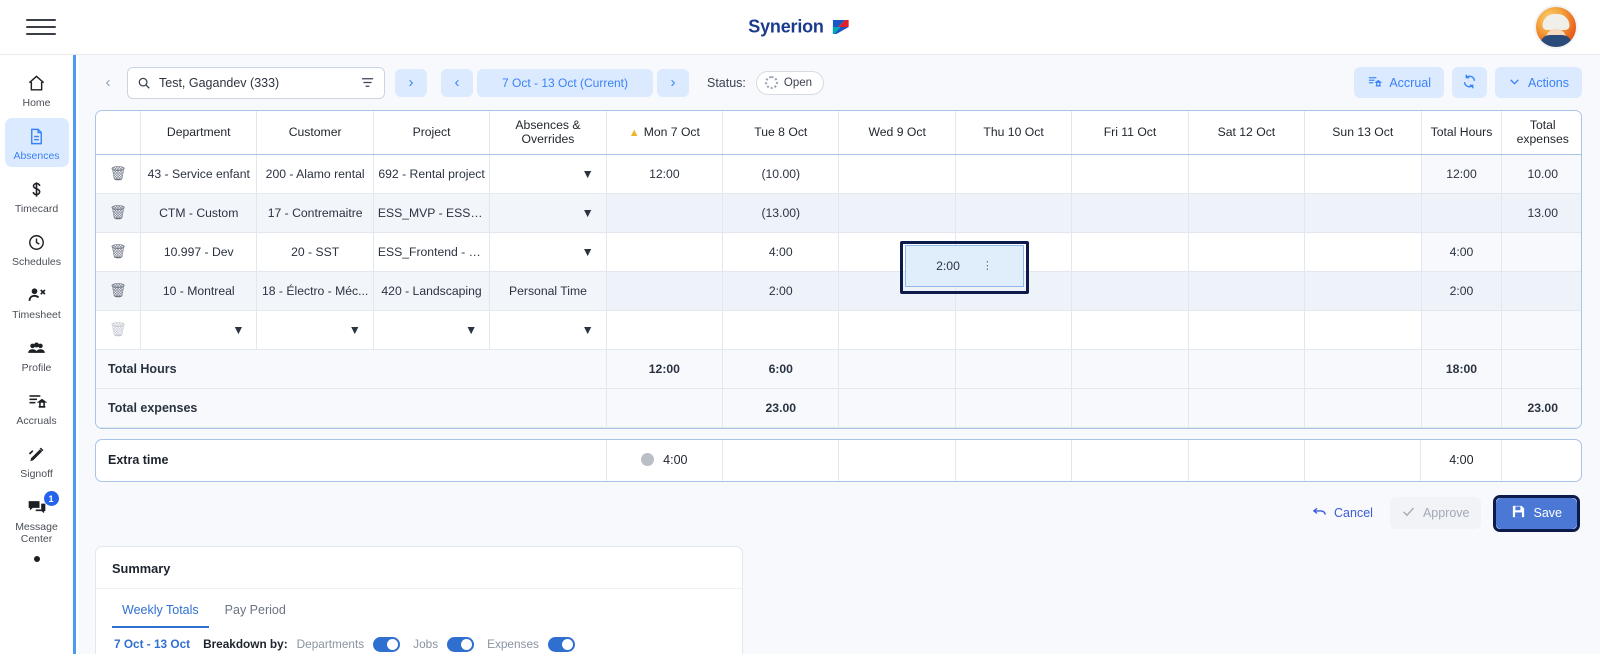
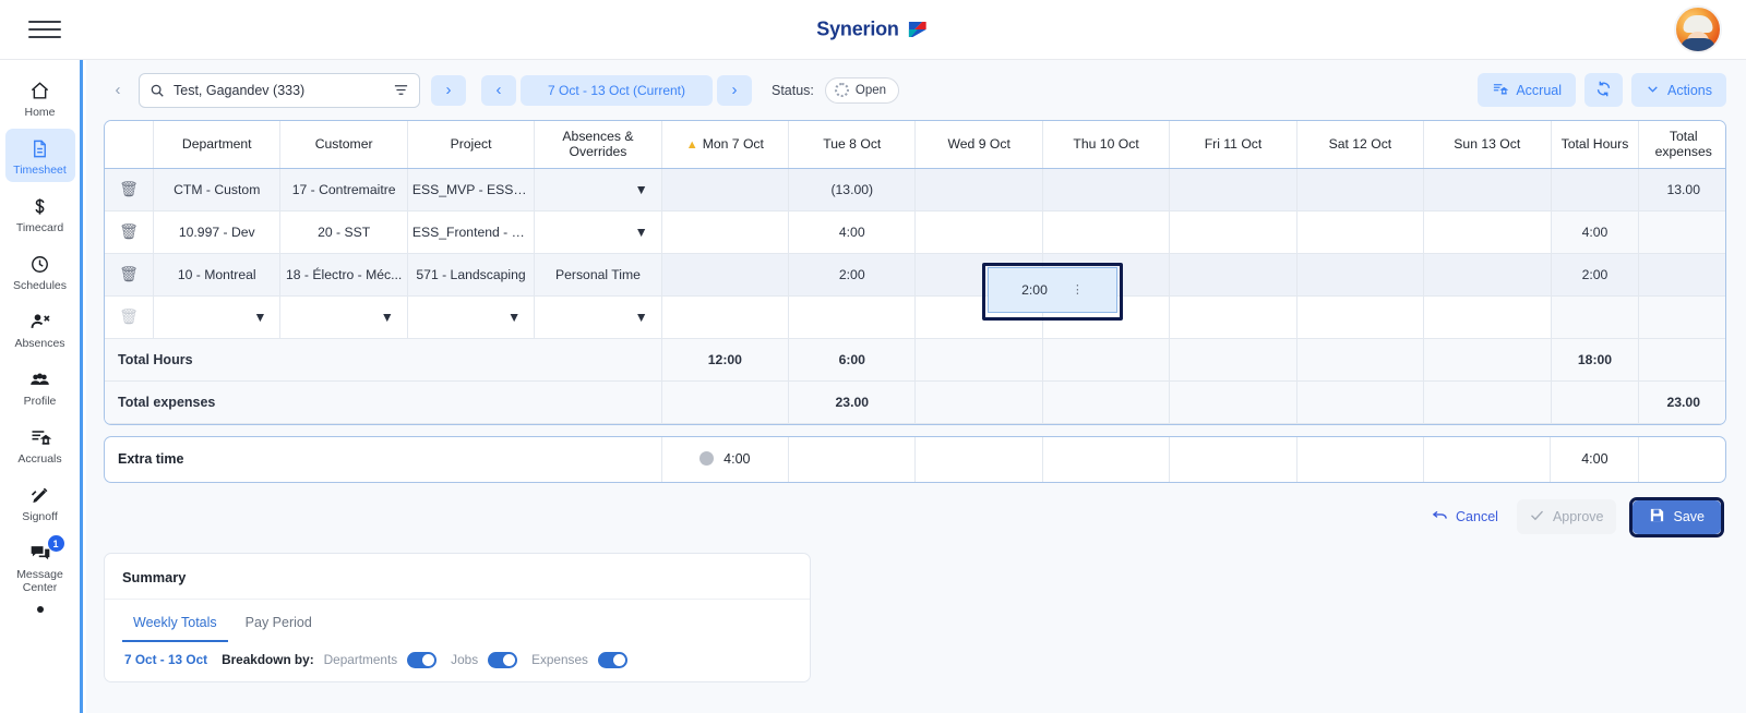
  Synerion
  Home
- Absences
+ Timesheet
  Timecard
  Schedules
- Timesheet
+ Absences
  Profile
  Accruals
  Signoff
  1
  Message Center
  ‹
  Test, Gagandev (333)
  ›
  ‹
  7 Oct - 13 Oct (Current)
  ›
  Status:
  Open
  Accrual
  Actions
  	Department	Customer	Project	Absences & Overrides	▲ Mon 7 Oct	Tue 8 Oct	Wed 9 Oct	Thu 10 Oct	Fri 11 Oct	Sat 12 Oct	Sun 13 Oct	Total Hours	Total expenses
- 🗑	43 - Service enfant	200 - Alamo rental	692 - Rental project	▼	12:00	(10.00)						12:00	10.00
  🗑	CTM - Custom	17 - Contremaitre	ESS_MVP - ESS_...	▼		(13.00)							13.00
  🗑	10.997 - Dev	20 - SST	ESS_Frontend - ES.	▼		4:00						4:00
- 🗑	10 - Montreal	18 - Électro - Méc...	420 - Landscaping	Personal Time		2:00						2:00
+ 🗑	10 - Montreal	18 - Électro - Méc...	571 - Landscaping	Personal Time		2:00						2:00
  🗑	▼	▼	▼	▼
  Total Hours	12:00	6:00						18:00
  Total expenses		23.00							23.00
  2:00
  ⋮
  Extra time	4:00							4:00
  Cancel
  Approve
  Save
  Summary
  Weekly Totals
  Pay Period
  7 Oct - 13 Oct
  Breakdown by:
  Departments
  Jobs
  Expenses
